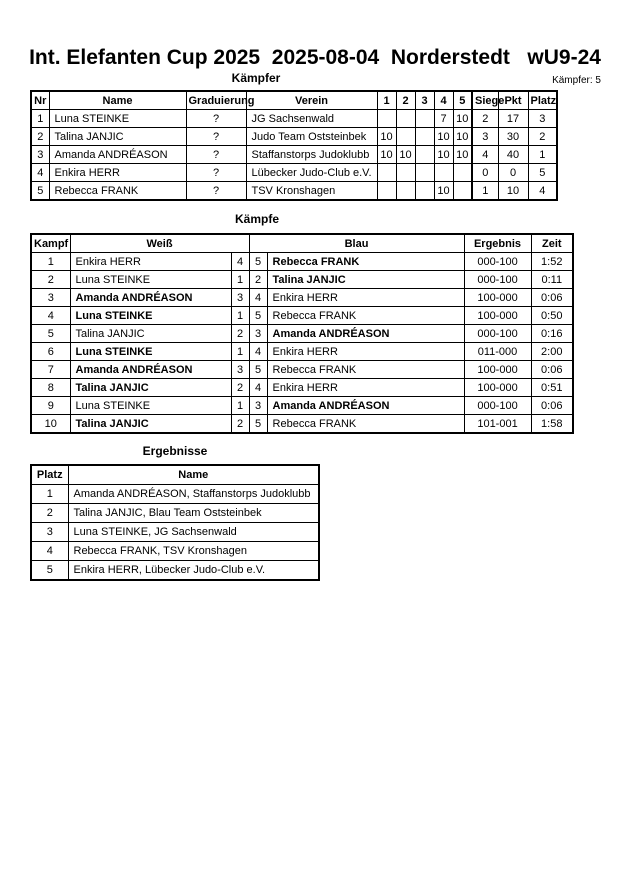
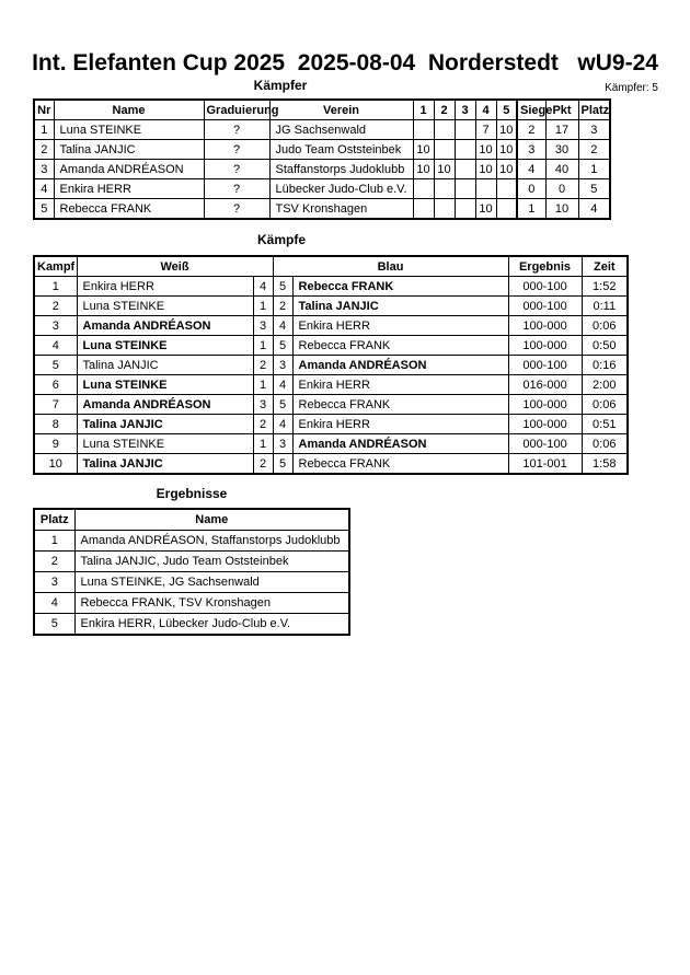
  Int. Elefanten Cup 2025 2025-08-04 Norderstedt wU9-24
  Kämpfer
  Kämpfer: 5
  Nr	Name	Graduierung	Verein	1	2	3	4	5	Siege	Pkt	Platz
  1	Luna STEINKE	?	JG Sachsenwald				7	10	2	17	3
  2	Talina JANJIC	?	Judo Team Oststeinbek	10			10	10	3	30	2
  3	Amanda ANDRÉASON	?	Staffanstorps Judoklubb	10	10		10	10	4	40	1
  4	Enkira HERR	?	Lübecker Judo-Club e.V.						0	0	5
  5	Rebecca FRANK	?	TSV Kronshagen				10		1	10	4
  Kämpfe
  Kampf	Weiß	Blau	Ergebnis	Zeit
  1	Enkira HERR	4	5	Rebecca FRANK	000-100	1:52
  2	Luna STEINKE	1	2	Talina JANJIC	000-100	0:11
  3	Amanda ANDRÉASON	3	4	Enkira HERR	100-000	0:06
  4	Luna STEINKE	1	5	Rebecca FRANK	100-000	0:50
  5	Talina JANJIC	2	3	Amanda ANDRÉASON	000-100	0:16
- 6	Luna STEINKE	1	4	Enkira HERR	011-000	2:00
+ 6	Luna STEINKE	1	4	Enkira HERR	016-000	2:00
  7	Amanda ANDRÉASON	3	5	Rebecca FRANK	100-000	0:06
  8	Talina JANJIC	2	4	Enkira HERR	100-000	0:51
  9	Luna STEINKE	1	3	Amanda ANDRÉASON	000-100	0:06
  10	Talina JANJIC	2	5	Rebecca FRANK	101-001	1:58
  Ergebnisse
  Platz	Name
  1	Amanda ANDRÉASON, Staffanstorps Judoklubb
- 2	Talina JANJIC, Blau Team Oststeinbek
+ 2	Talina JANJIC, Judo Team Oststeinbek
  3	Luna STEINKE, JG Sachsenwald
  4	Rebecca FRANK, TSV Kronshagen
  5	Enkira HERR, Lübecker Judo-Club e.V.
